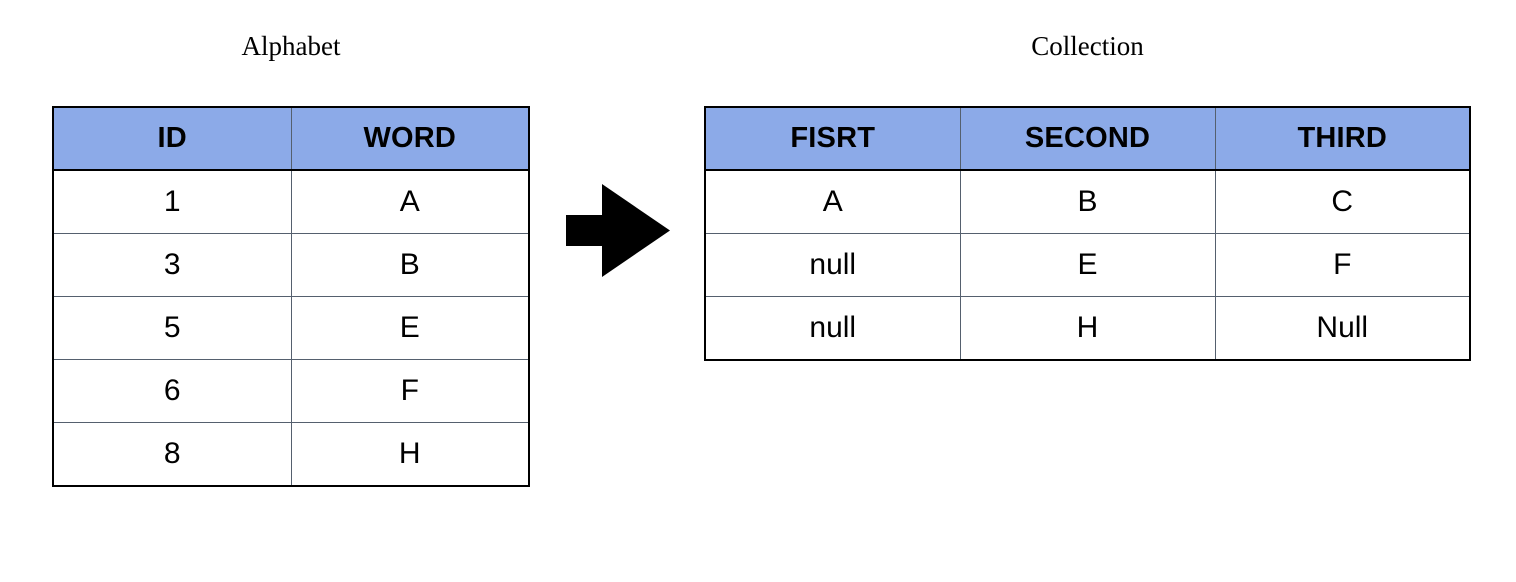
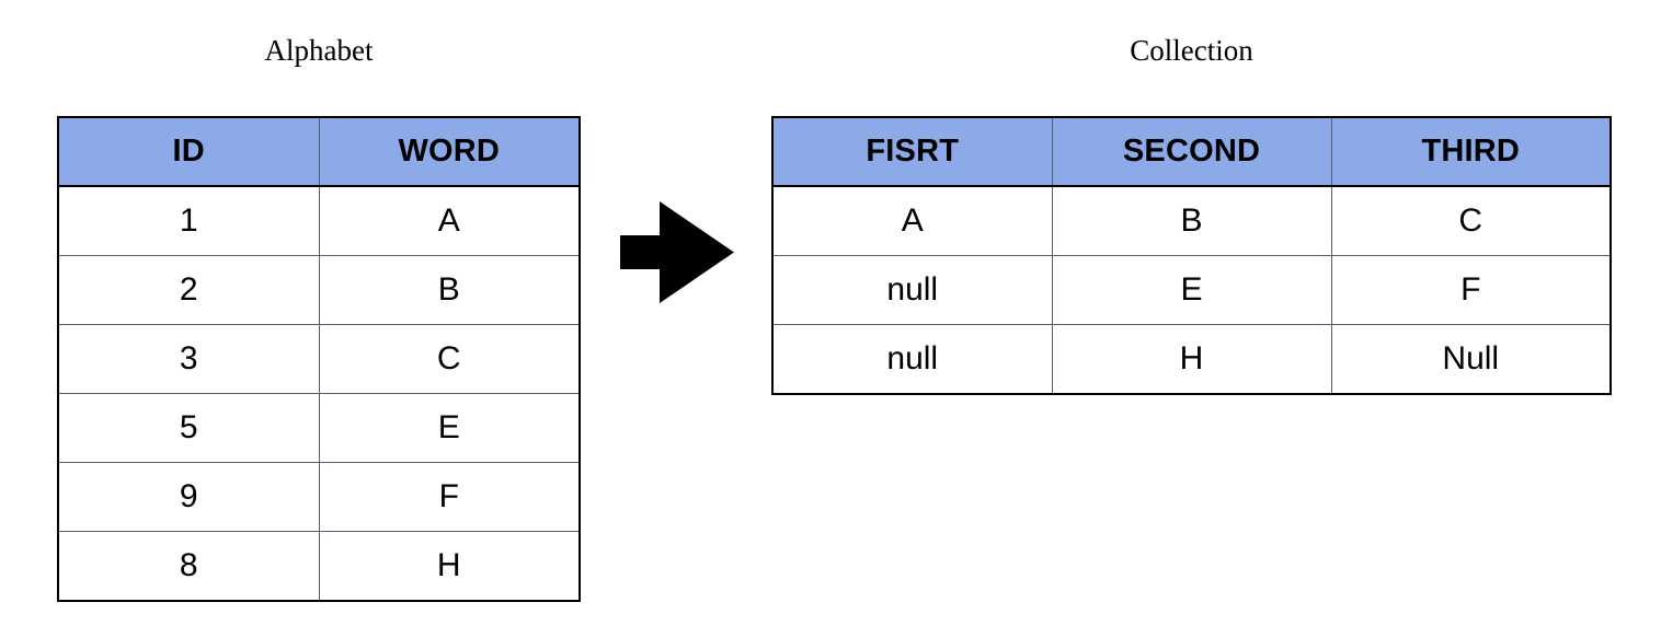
  Alphabet
  ID	WORD
  1	A
- 3	B
+ 2	B
+ 3	C
  5	E
- 6	F
+ 9	F
  8	H
  Collection
  FISRT	SECOND	THIRD
  A	B	C
  null	E	F
  null	H	Null
